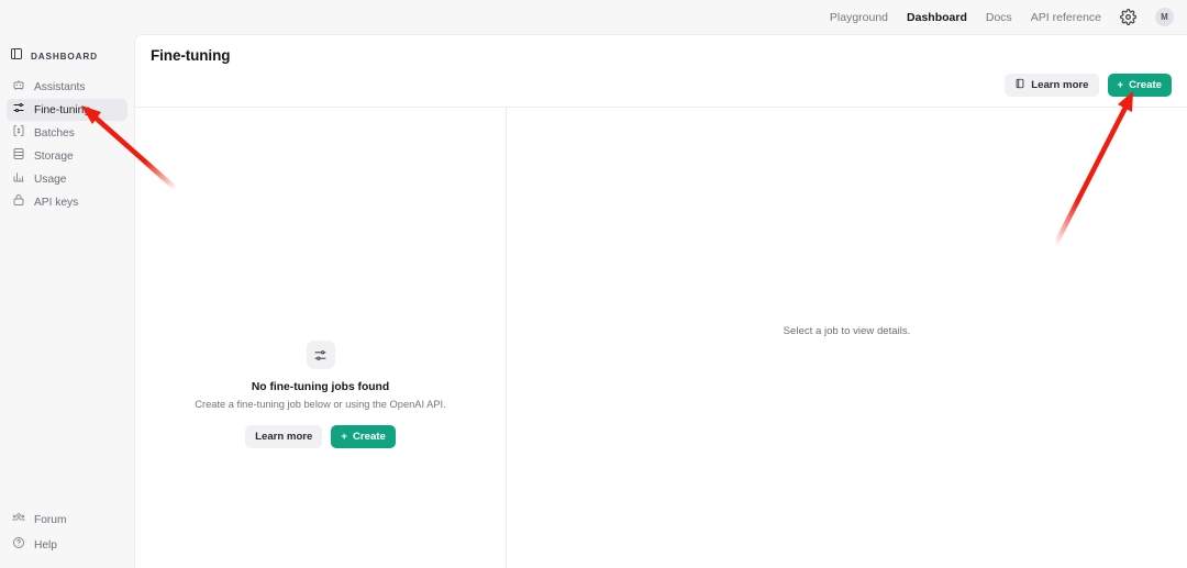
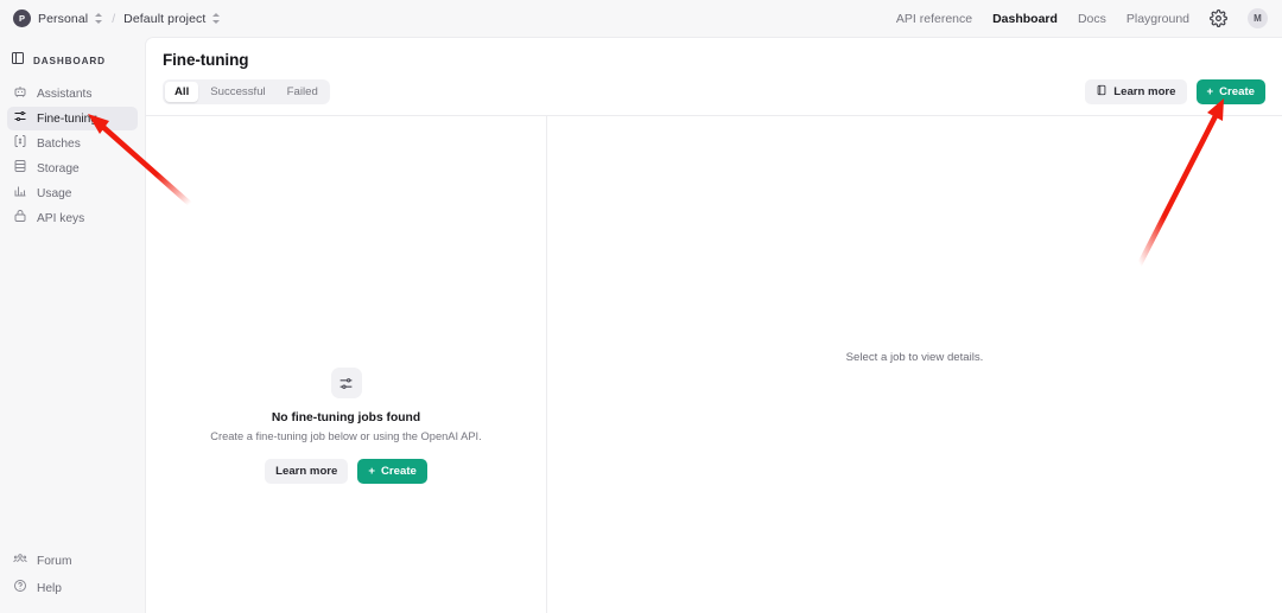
+ P
+ Personal
+ /
+ Default project
- Playground
+ API reference
  Dashboard
  Docs
- API reference
+ Playground
  M
  DASHBOARD
  Assistants
  Fine-tunin
  Batches
  Storage
  Usage
  API keys
  Forum
  Help
  Fine-tuning
+ All
+ Successful
+ Failed
  Learn more
  +
  Create
  No fine-tuning jobs found
  Create a fine-tuning job below or using the OpenAI API.
  Learn more
  +
  Create
  Select a job to view details.
